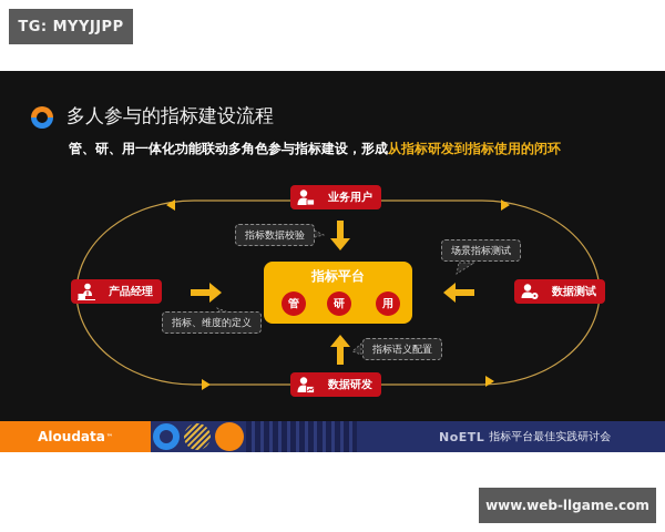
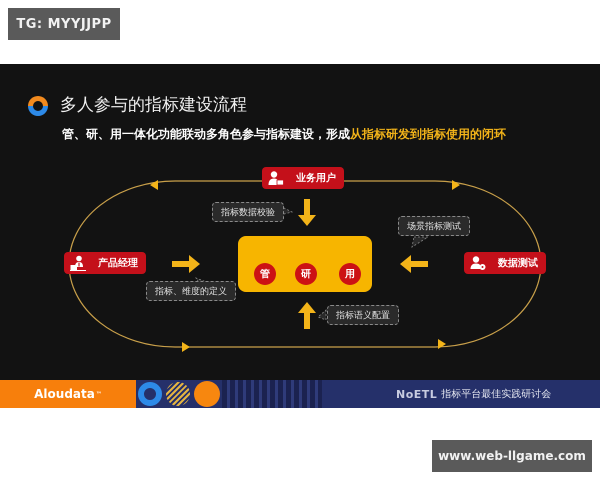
  TG: MYYJJPP
  多人参与的指标建设流程
  管、研、用一体化功能联动多角色参与指标建设，形成从指标研发到指标使用的闭环
  业务用户
  产品经理
  数据测试
- 数据研发
- 指标平台
  管
  研
  用
  指标数据校验
  指标、维度的定义
  场景指标测试
  指标语义配置
  Aloudata
  NoETL
  指标平台最佳实践研讨会
  www.web-llgame.com
